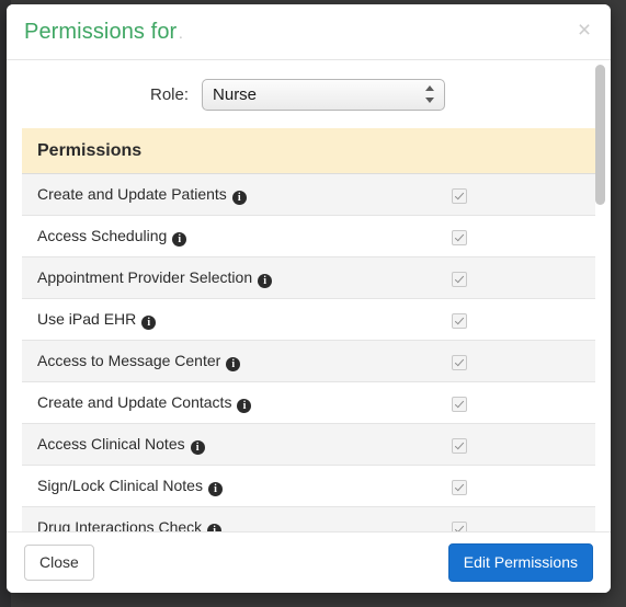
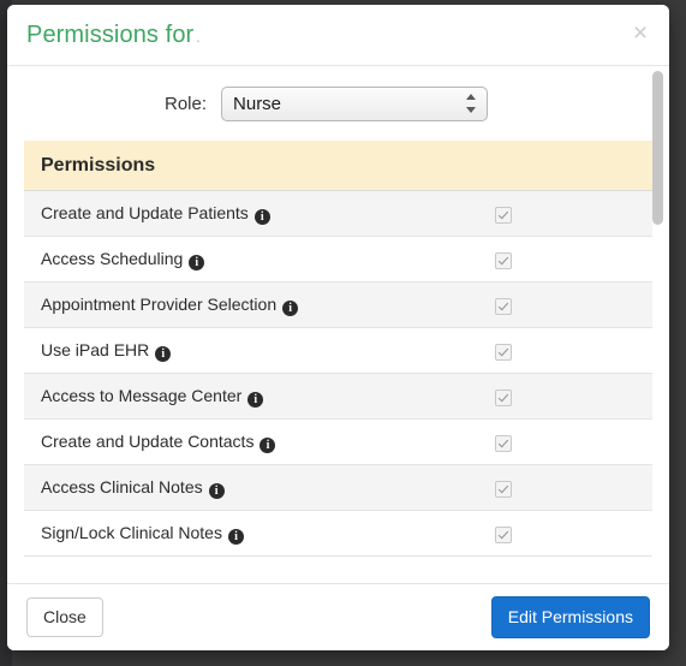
  Permissions for․
  ×
  Role:
  Nurse
  Permissions
  Create and Update Patients i
  Access Scheduling i
  Appointment Provider Selection i
  Use iPad EHR i
  Access to Message Center i
  Create and Update Contacts i
  Access Clinical Notes i
  Sign/Lock Clinical Notes i
- Drug Interactions Check i
  Close
  Edit Permissions
